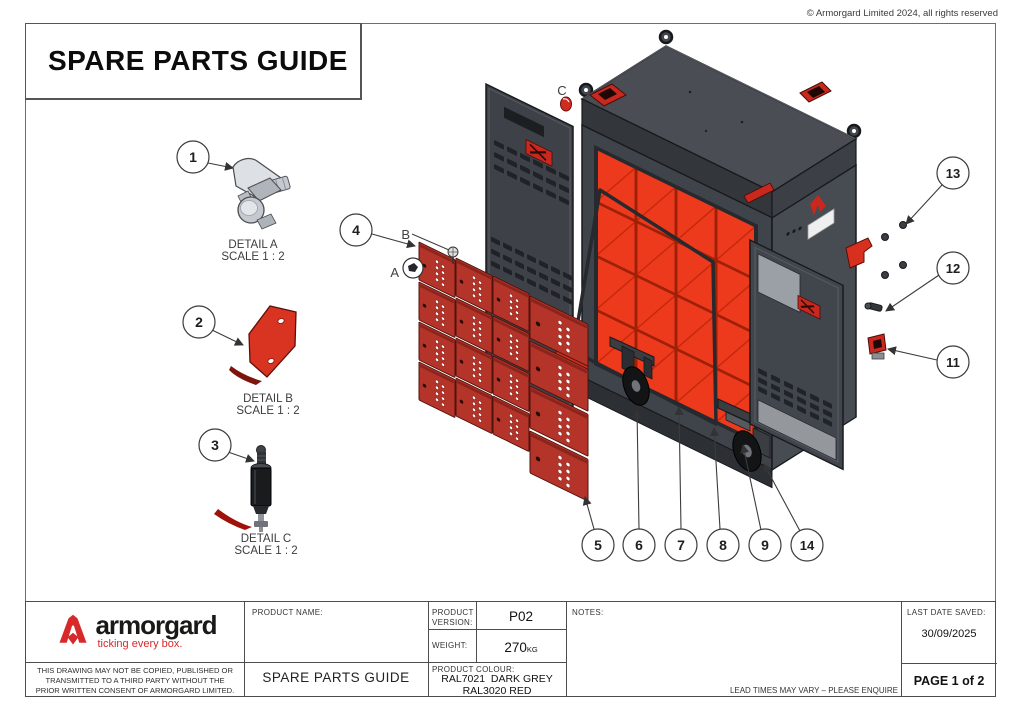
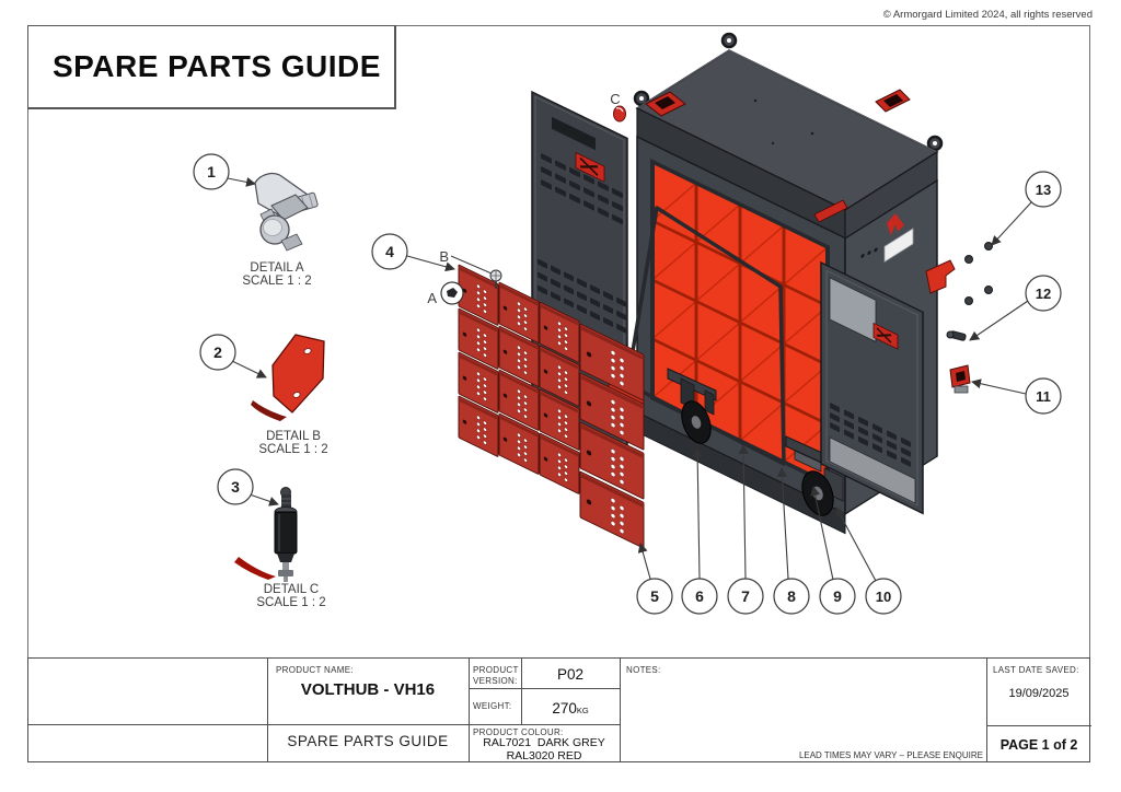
  © Armorgard Limited 2024, all rights reserved
  SPARE PARTS GUIDE
  DETAIL A
  SCALE 1 : 2
  DETAIL B
  SCALE 1 : 2
  DETAIL C
  SCALE 1 : 2
  B
  A
  C
  1
  2
  3
  4
  5
  6
  7
  8
  9
- 14
+ 10
  11
  12
  13
- armorgard
- ticking every box.
- THIS DRAWING MAY NOT BE COPIED, PUBLISHED OR
- TRANSMITTED TO A THIRD PARTY WITHOUT THE
- PRIOR WRITTEN CONSENT OF ARMORGARD LIMITED.
  PRODUCT NAME:
+ VOLTHUB - VH16
  SPARE PARTS GUIDE
  PRODUCT VERSION:
  P02
  WEIGHT:
  270KG
  PRODUCT COLOUR:
  RAL7021 DARK GREY
  RAL3020 RED
  NOTES:
  LEAD TIMES MAY VARY – PLEASE ENQUIRE
  LAST DATE SAVED:
- 30/09/2025
+ 19/09/2025
  PAGE 1 of 2
